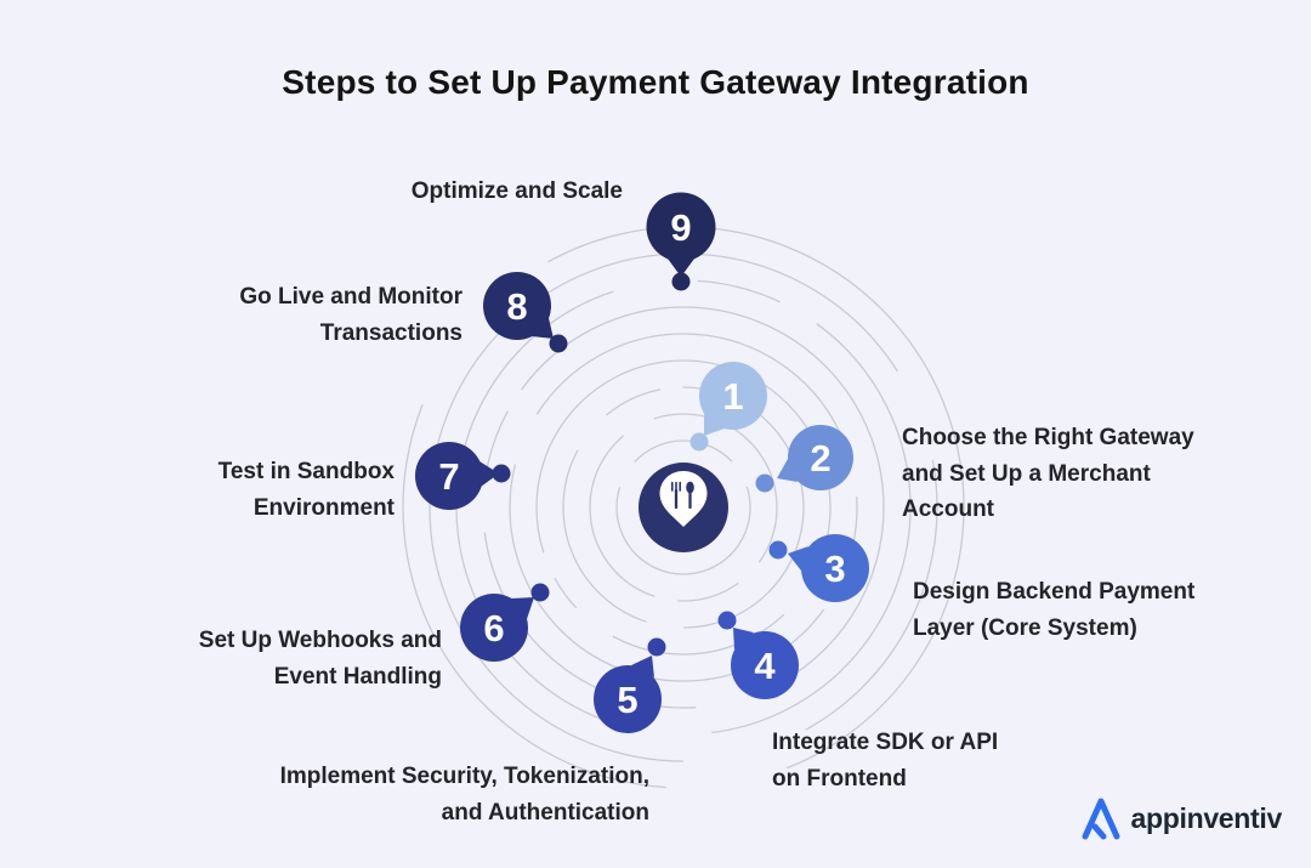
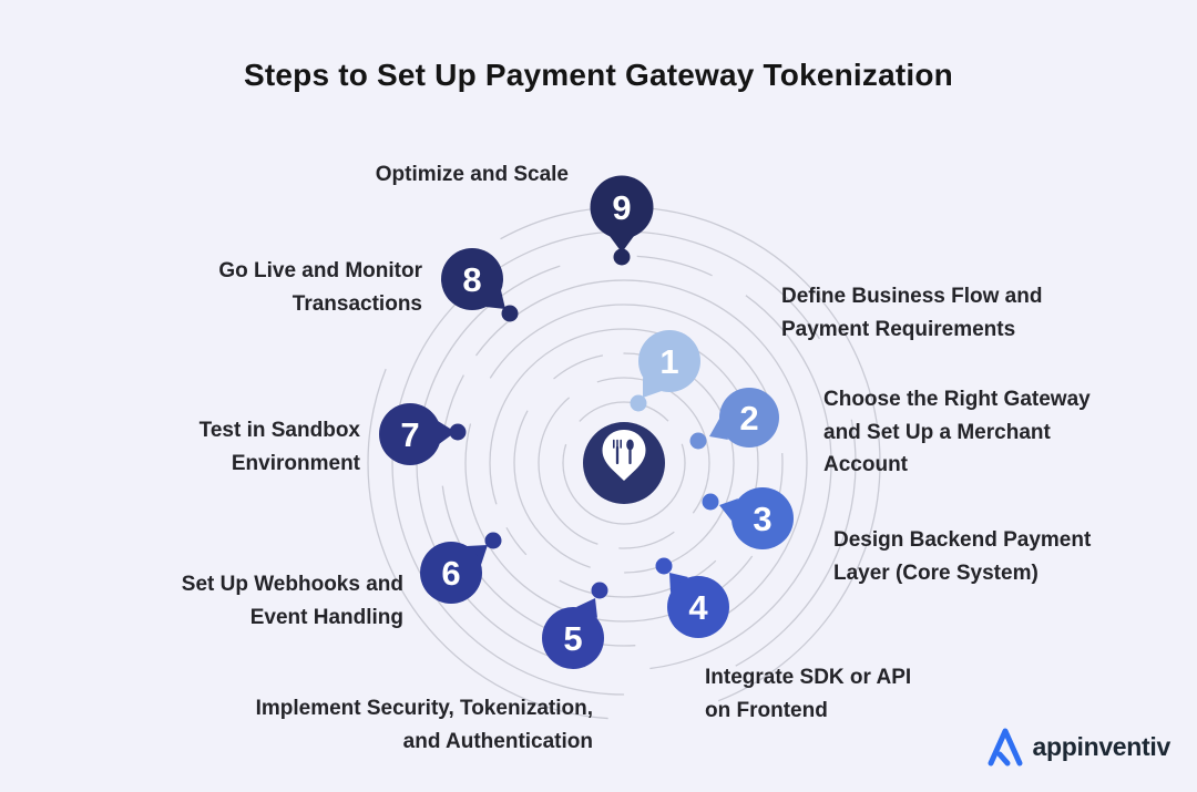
- Steps to Set Up Payment Gateway Integration
+ Steps to Set Up Payment Gateway Tokenization
  1
  2
  3
  4
  5
  6
  7
  8
  9
+ Define Business Flow and
+ Payment Requirements
  Choose the Right Gateway
  and Set Up a Merchant
  Account
  Design Backend Payment
  Layer (Core System)
  Integrate SDK or API
  on Frontend
  Implement Security, Tokenization,
  and Authentication
  Set Up Webhooks and
  Event Handling
  Test in Sandbox
  Environment
  Go Live and Monitor
  Transactions
  Optimize and Scale
  appinventiv
